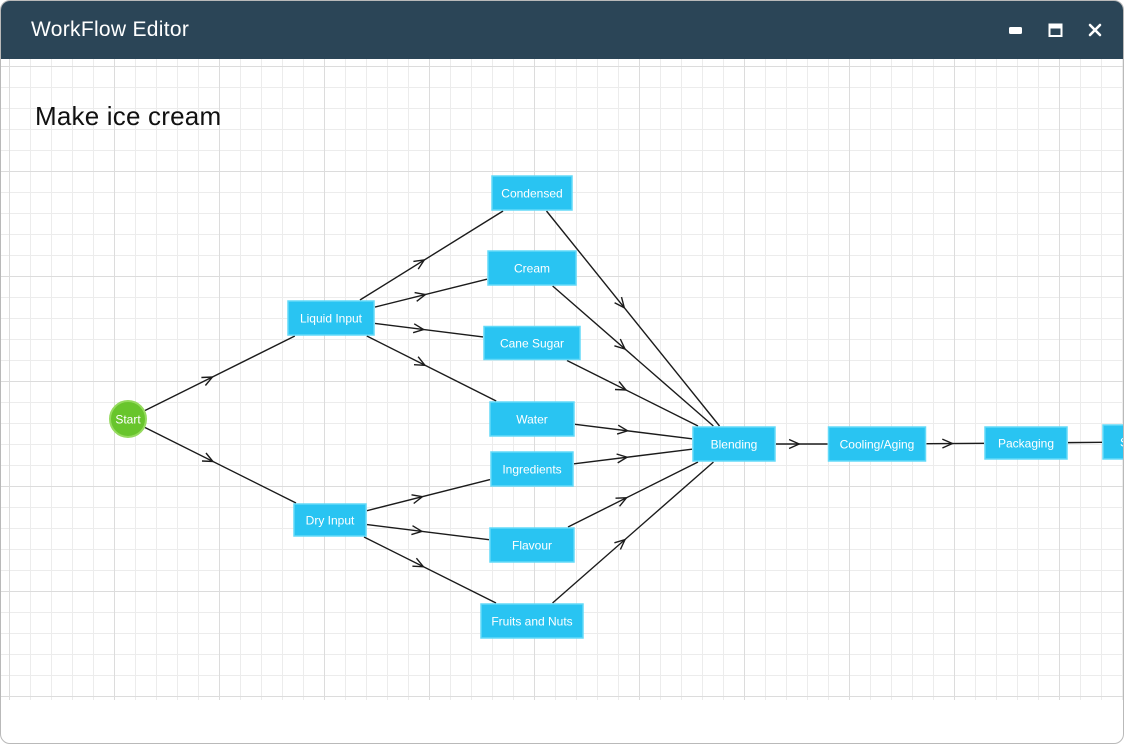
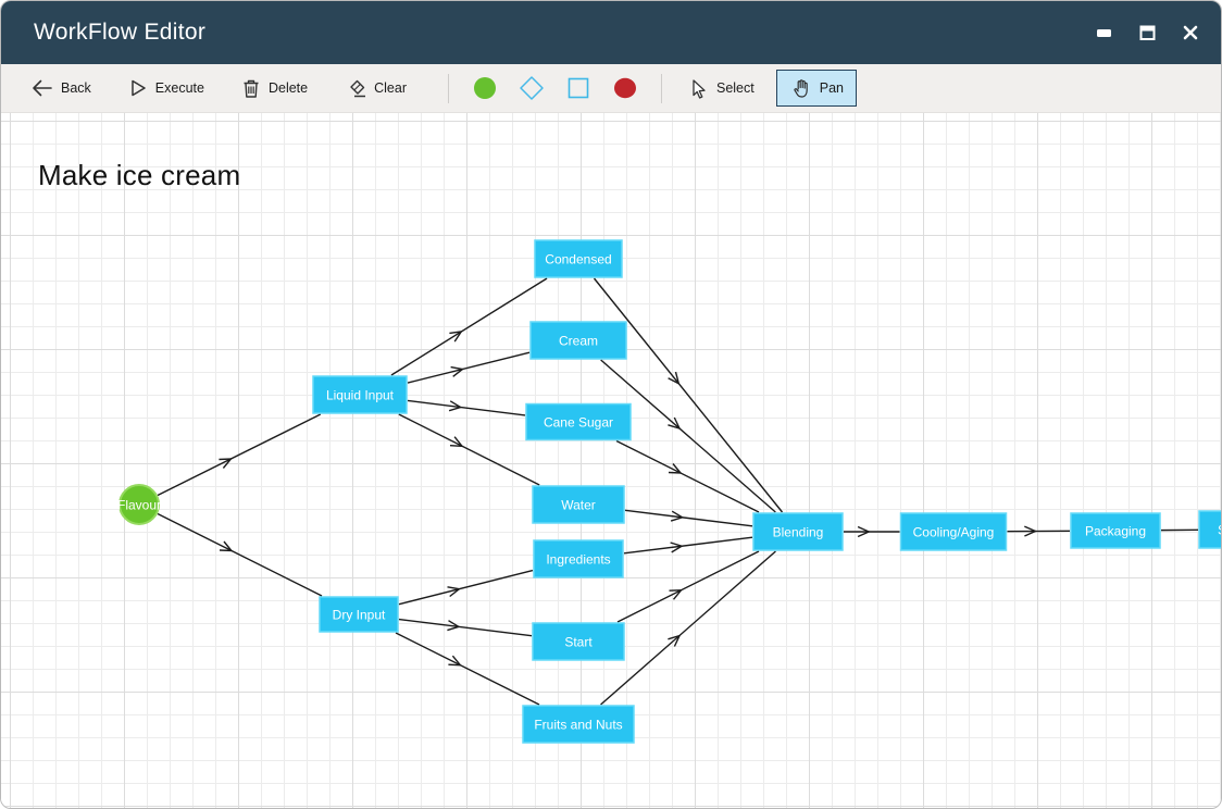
  WorkFlow Editor
+ Back
+ Execute
+ Delete
+ Clear
+ Select
+ Pan
  Make ice cream
- Start
+ Flavour
  Liquid Input
  Dry Input
  Condensed
  Cream
  Cane Sugar
  Water
  Ingredients
- Flavour
+ Start
  Fruits and Nuts
  Blending
  Cooling/Aging
  Packaging
